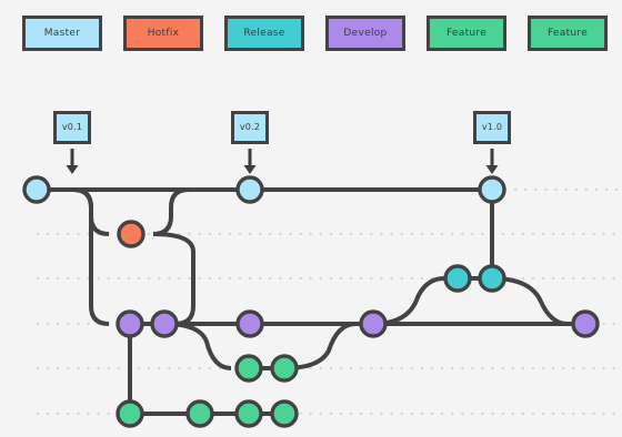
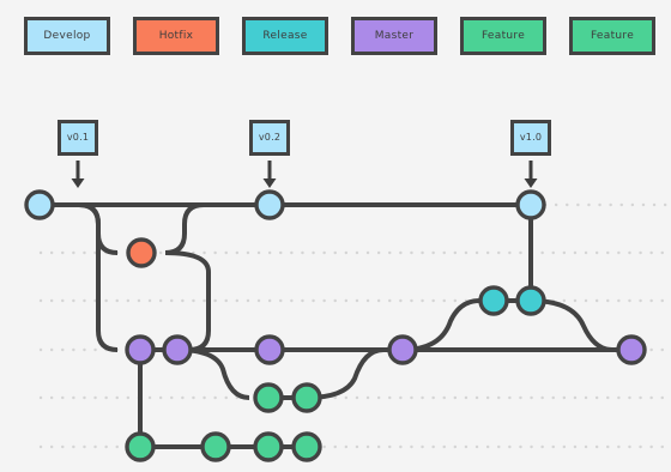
- Master
+ Develop
  Hotfix
  Release
- Develop
+ Master
  Feature
  Feature
  v0.1
  v0.2
  v1.0
